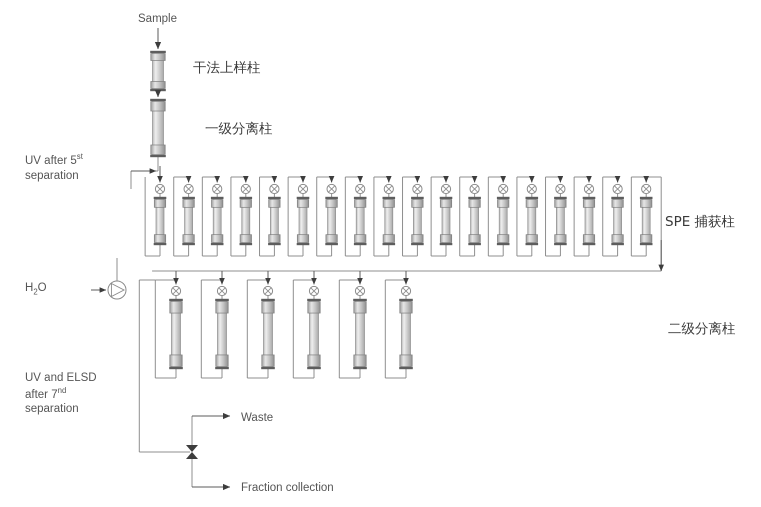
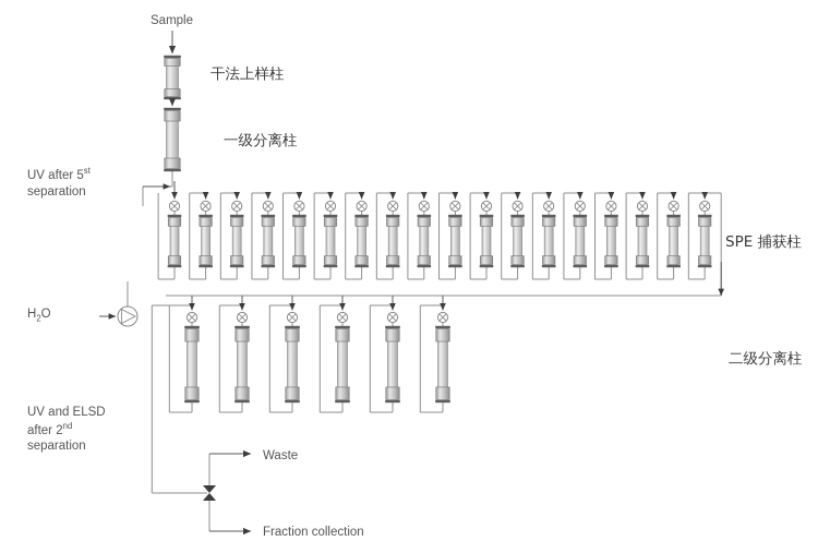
  Sample
  干法上样柱
  一级分离柱
  UV after 5st
  separation
  H2O
  SPE 捕获柱
  二级分离柱
  UV and ELSD
- after 7nd
+ after 2nd
  separation
  Waste
  Fraction collection
